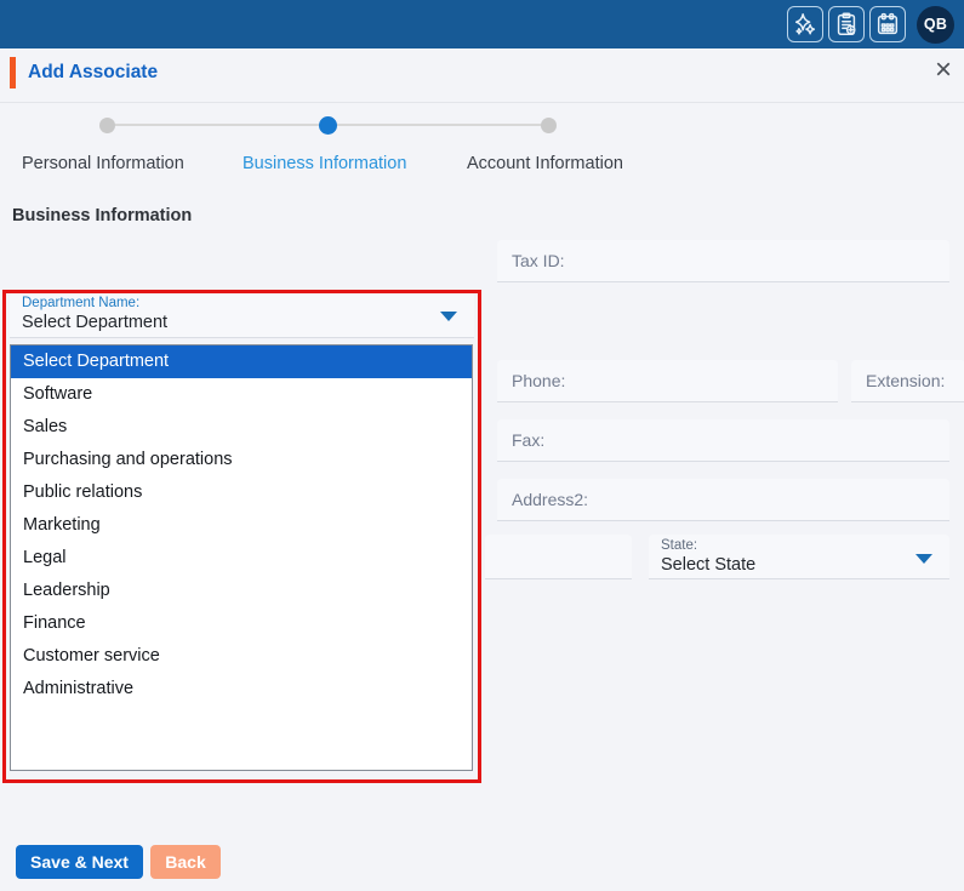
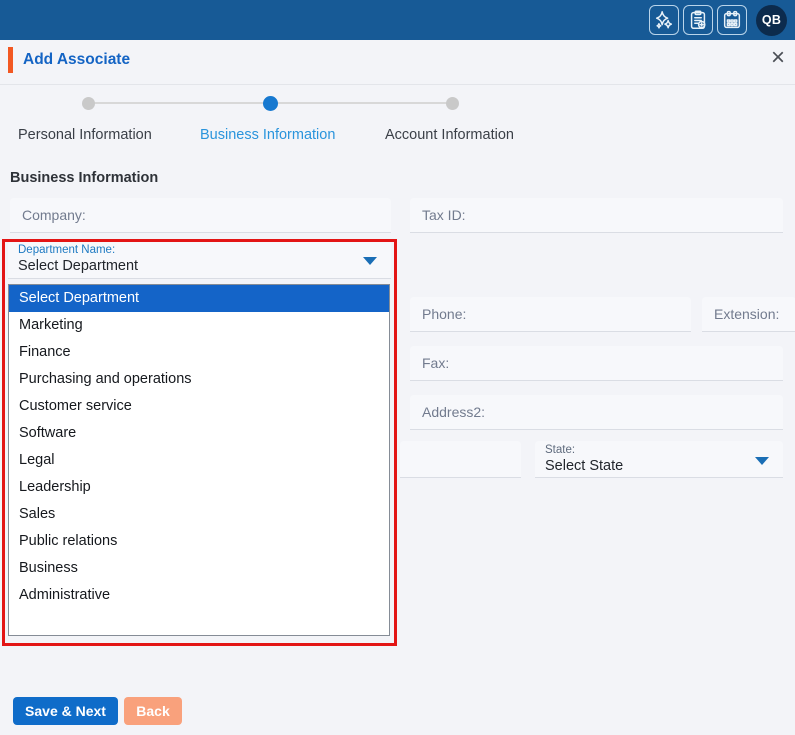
  QB
  Add Associate
  ×
  Personal Information
  Business Information
  Account Information
  Business Information
+ Company:
  Tax ID:
  Phone:
  Extension:
  Fax:
  Address2:
  Department Name:
  Select Department
  State:
  Select State
  Select Department
- Software
+ Marketing
- Sales
+ Finance
  Purchasing and operations
- Public relations
+ Customer service
- Marketing
+ Software
  Legal
  Leadership
- Finance
+ Sales
- Customer service
+ Public relations
+ Business
  Administrative
  Save & Next
  Back
